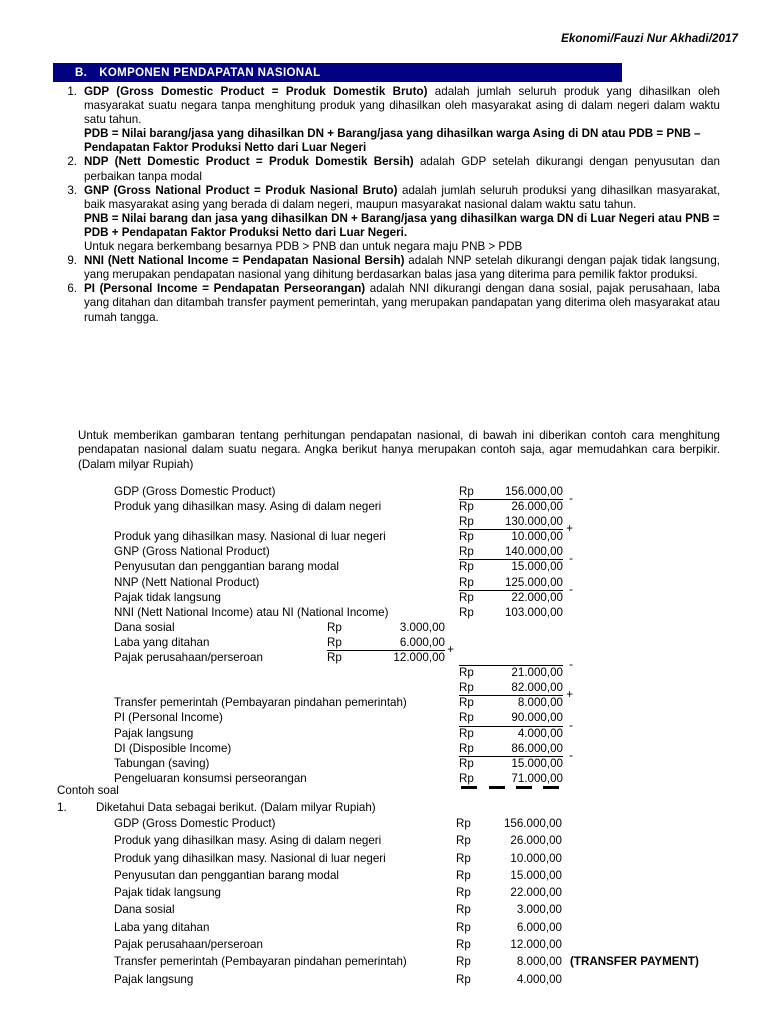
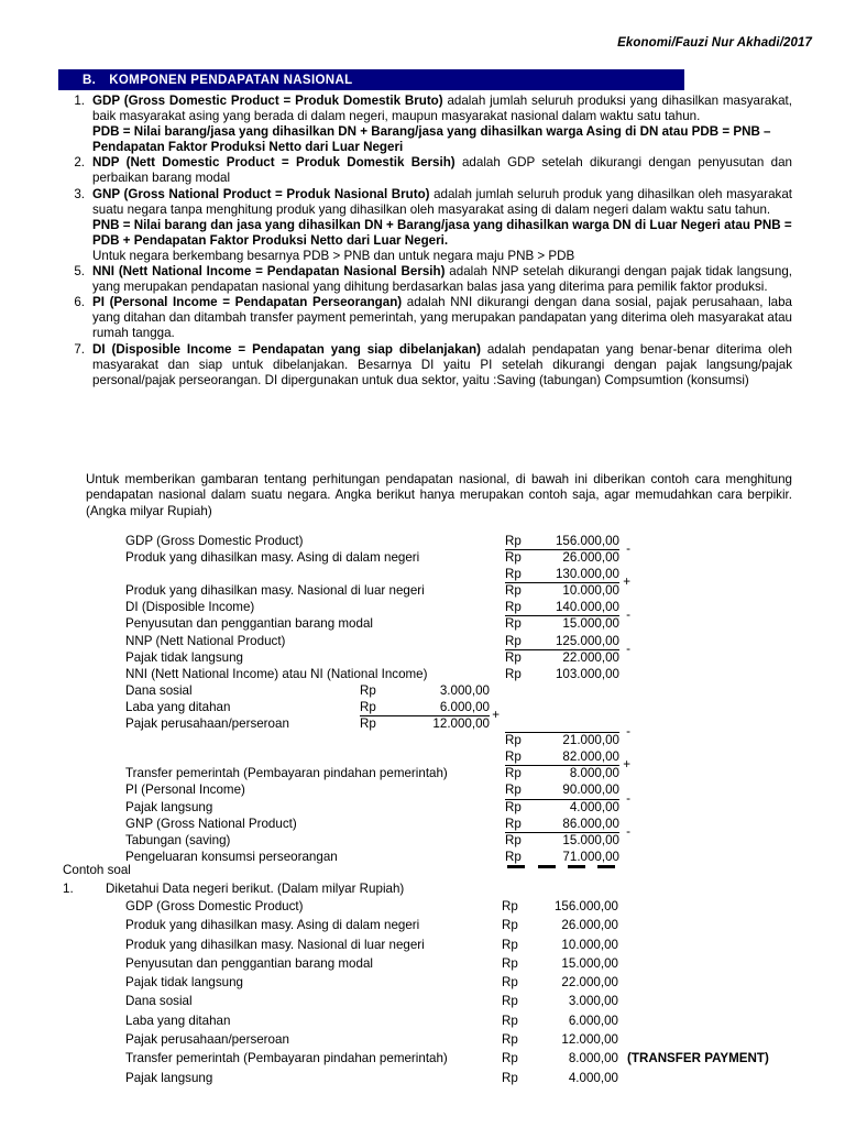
  Ekonomi/Fauzi Nur Akhadi/2017
  B.
  KOMPONEN PENDAPATAN NASIONAL
  1.
- GDP (Gross Domestic Product = Produk Domestik Bruto) adalah jumlah seluruh produk yang dihasilkan oleh masyarakat suatu negara tanpa menghitung produk yang dihasilkan oleh masyarakat asing di dalam negeri dalam waktu satu tahun.
+ GDP (Gross Domestic Product = Produk Domestik Bruto) adalah jumlah seluruh produksi yang dihasilkan masyarakat, baik masyarakat asing yang berada di dalam negeri, maupun masyarakat nasional dalam waktu satu tahun.
  PDB = Nilai barang/jasa yang dihasilkan DN + Barang/jasa yang dihasilkan warga Asing di DN atau PDB = PNB – Pendapatan Faktor Produksi Netto dari Luar Negeri
  2.
- NDP (Nett Domestic Product = Produk Domestik Bersih) adalah GDP setelah dikurangi dengan penyusutan dan perbaikan tanpa modal
+ NDP (Nett Domestic Product = Produk Domestik Bersih) adalah GDP setelah dikurangi dengan penyusutan dan perbaikan barang modal
  3.
- GNP (Gross National Product = Produk Nasional Bruto) adalah jumlah seluruh produksi yang dihasilkan masyarakat, baik masyarakat asing yang berada di dalam negeri, maupun masyarakat nasional dalam waktu satu tahun.
+ GNP (Gross National Product = Produk Nasional Bruto) adalah jumlah seluruh produk yang dihasilkan oleh masyarakat suatu negara tanpa menghitung produk yang dihasilkan oleh masyarakat asing di dalam negeri dalam waktu satu tahun.
  PNB = Nilai barang dan jasa yang dihasilkan DN + Barang/jasa yang dihasilkan warga DN di Luar Negeri atau PNB = PDB + Pendapatan Faktor Produksi Netto dari Luar Negeri.
  Untuk negara berkembang besarnya PDB > PNB dan untuk negara maju PNB > PDB
- 9.
+ 5.
  NNI (Nett National Income = Pendapatan Nasional Bersih) adalah NNP setelah dikurangi dengan pajak tidak langsung, yang merupakan pendapatan nasional yang dihitung berdasarkan balas jasa yang diterima para pemilik faktor produksi.
  6.
  PI (Personal Income = Pendapatan Perseorangan) adalah NNI dikurangi dengan dana sosial, pajak perusahaan, laba yang ditahan dan ditambah transfer payment pemerintah, yang merupakan pandapatan yang diterima oleh masyarakat atau rumah tangga.
+ 7.
+ DI (Disposible Income = Pendapatan yang siap dibelanjakan) adalah pendapatan yang benar-benar diterima oleh masyarakat dan siap untuk dibelanjakan. Besarnya DI yaitu PI setelah dikurangi dengan pajak langsung/pajak personal/pajak perseorangan. DI dipergunakan untuk dua sektor, yaitu :Saving (tabungan) Compsumtion (konsumsi)
- Untuk memberikan gambaran tentang perhitungan pendapatan nasional, di bawah ini diberikan contoh cara menghitung pendapatan nasional dalam suatu negara. Angka berikut hanya merupakan contoh saja, agar memudahkan cara berpikir. (Dalam milyar Rupiah)
+ Untuk memberikan gambaran tentang perhitungan pendapatan nasional, di bawah ini diberikan contoh cara menghitung pendapatan nasional dalam suatu negara. Angka berikut hanya merupakan contoh saja, agar memudahkan cara berpikir. (Angka milyar Rupiah)
  GDP (Gross Domestic Product)
  Rp
  156.000,00
  Produk yang dihasilkan masy. Asing di dalam negeri
  Rp
  26.000,00
  -
  Rp
  130.000,00
  Produk yang dihasilkan masy. Nasional di luar negeri
  Rp
  10.000,00
  +
- GNP (Gross National Product)
+ DI (Disposible Income)
  Rp
  140.000,00
  Penyusutan dan penggantian barang modal
  Rp
  15.000,00
  -
  NNP (Nett National Product)
  Rp
  125.000,00
  Pajak tidak langsung
  Rp
  22.000,00
  -
  NNI (Nett National Income) atau NI (National Income)
  Rp
  103.000,00
  Dana sosial
  Rp
  3.000,00
  Laba yang ditahan
  Rp
  6.000,00
  Pajak perusahaan/perseroan
  Rp
  12.000,00
  +
  Rp
  21.000,00
  -
  Rp
  82.000,00
  Transfer pemerintah (Pembayaran pindahan pemerintah)
  Rp
  8.000,00
  +
  PI (Personal Income)
  Rp
  90.000,00
  Pajak langsung
  Rp
  4.000,00
  -
- DI (Disposible Income)
+ GNP (Gross National Product)
  Rp
  86.000,00
  Tabungan (saving)
  Rp
  15.000,00
  -
  Pengeluaran konsumsi perseorangan
  Rp
  71.000,00
  Contoh soal
  1.
- Diketahui Data sebagai berikut. (Dalam milyar Rupiah)
+ Diketahui Data negeri berikut. (Dalam milyar Rupiah)
  GDP (Gross Domestic Product)
  Rp
  156.000,00
  Produk yang dihasilkan masy. Asing di dalam negeri
  Rp
  26.000,00
  Produk yang dihasilkan masy. Nasional di luar negeri
  Rp
  10.000,00
  Penyusutan dan penggantian barang modal
  Rp
  15.000,00
  Pajak tidak langsung
  Rp
  22.000,00
  Dana sosial
  Rp
  3.000,00
  Laba yang ditahan
  Rp
  6.000,00
  Pajak perusahaan/perseroan
  Rp
  12.000,00
  Transfer pemerintah (Pembayaran pindahan pemerintah)
  Rp
  8.000,00
  (TRANSFER PAYMENT)
  Pajak langsung
  Rp
  4.000,00
